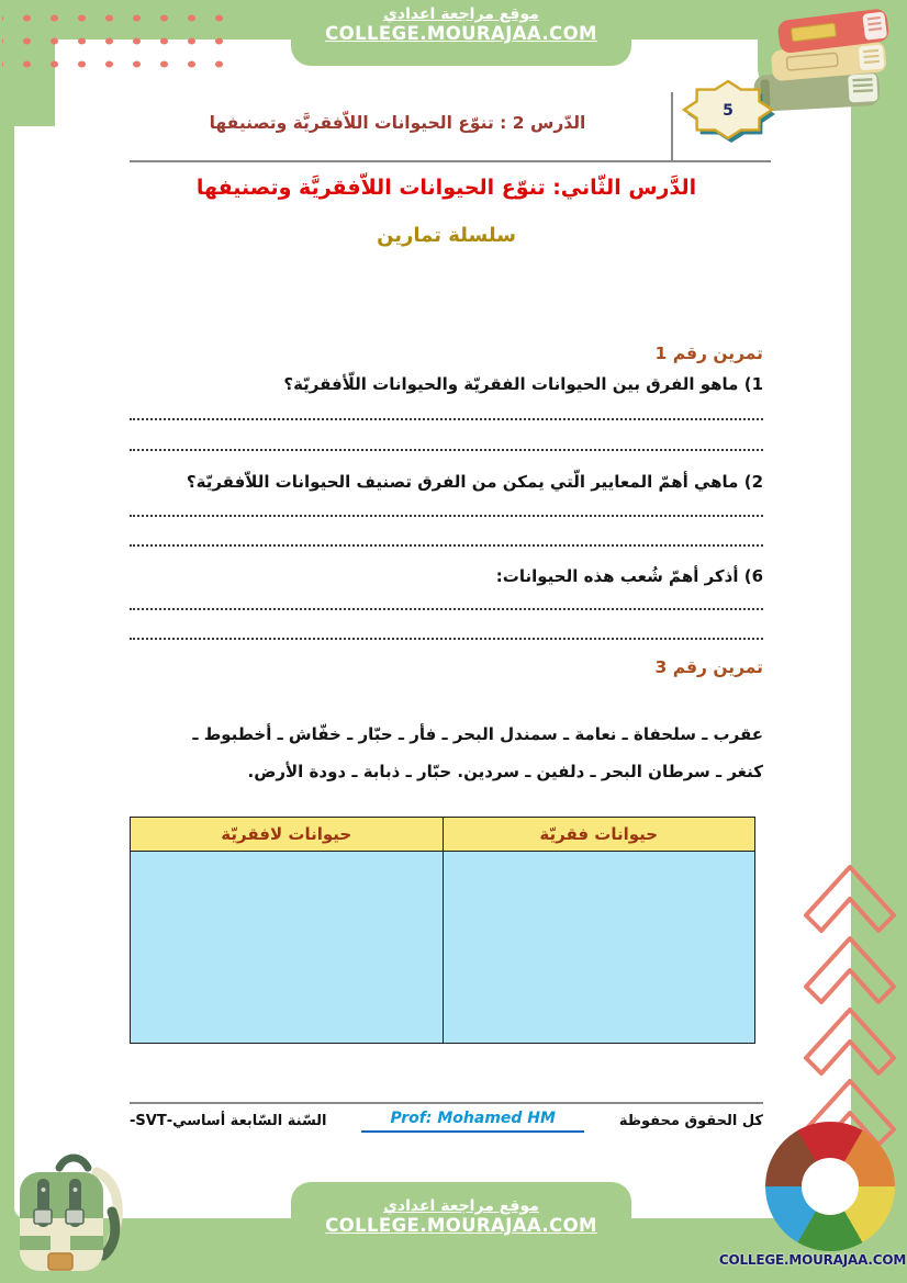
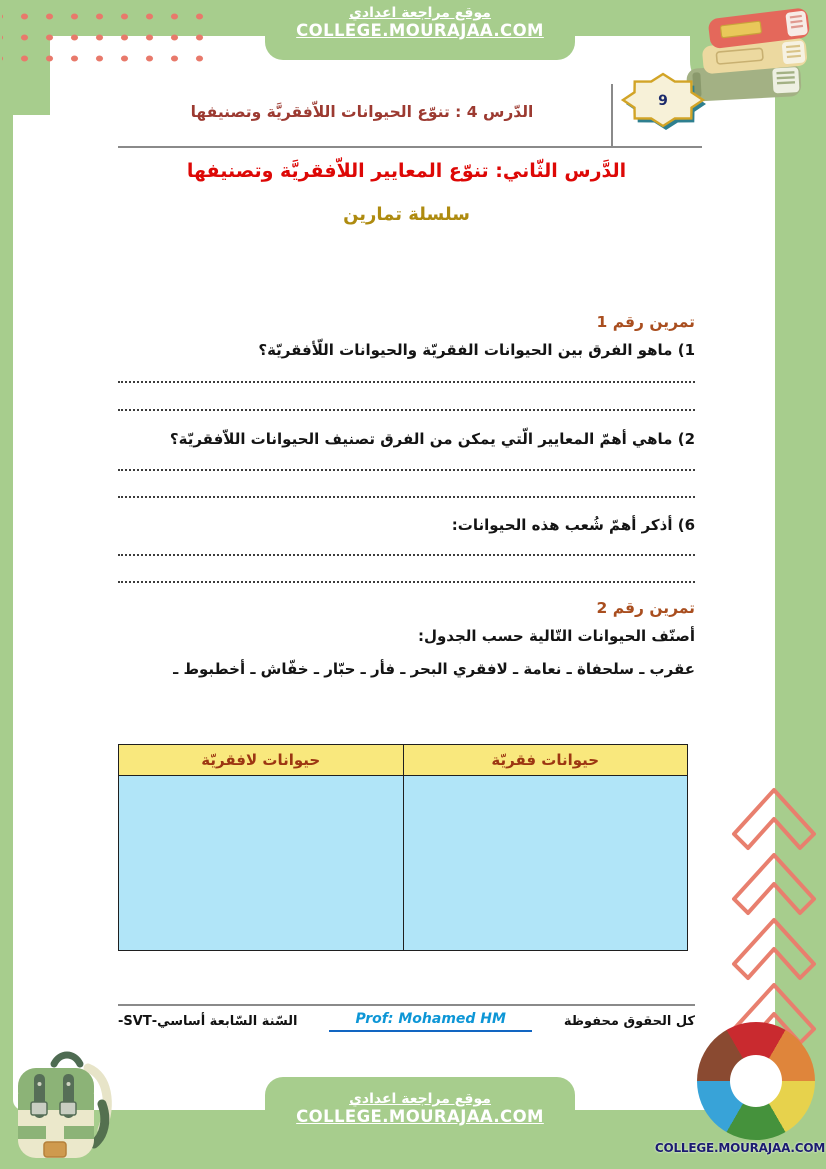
  موقع مراجعة اعدادي
  COLLEGE.MOURAJAA.COM
- 5
+ 9
- الدّرس 2 : تنوّع الحيوانات اللاّفقريَّة وتصنيفها
+ الدّرس 4 : تنوّع الحيوانات اللاّفقريَّة وتصنيفها
- الدَّرس الثّاني: تنوّع الحيوانات اللاّفقريَّة وتصنيفها
+ الدَّرس الثّاني: تنوّع المعايير اللاّفقريَّة وتصنيفها
  سلسلة تمارين
  تمرين رقم 1
  1) ماهو الفرق بين الحيوانات الفقريّة والحيوانات اللّأفقريّة؟
  2) ماهي أهمّ المعايير الّتي يمكن من الفرق تصنيف الحيوانات اللاّفقريّة؟
  6) أذكر أهمّ شُعب هذه الحيوانات:
- تمرين رقم 3
+ تمرين رقم 2
+ أصنّف الحيوانات التّالية حسب الجدول:
- عقرب ـ سلحفاة ـ نعامة ـ سمندل البحر ـ فأر ـ حبّار ـ خفّاش ـ أخطبوط ـ
+ عقرب ـ سلحفاة ـ نعامة ـ لافقري البحر ـ فأر ـ حبّار ـ خفّاش ـ أخطبوط ـ
- كنغر ـ سرطان البحر ـ دلفين ـ سردين. حبّار ـ ذبابة ـ دودة الأرض.
  حيوانات فقريّة	حيوانات لافقريّة
  السّنة السّابعة أساسي-SVT-
  Prof: Mohamed HM
  كل الحقوق محفوظة
  موقع مراجعة اعدادي
  COLLEGE.MOURAJAA.COM
  COLLEGE.MOURAJAA.COM
